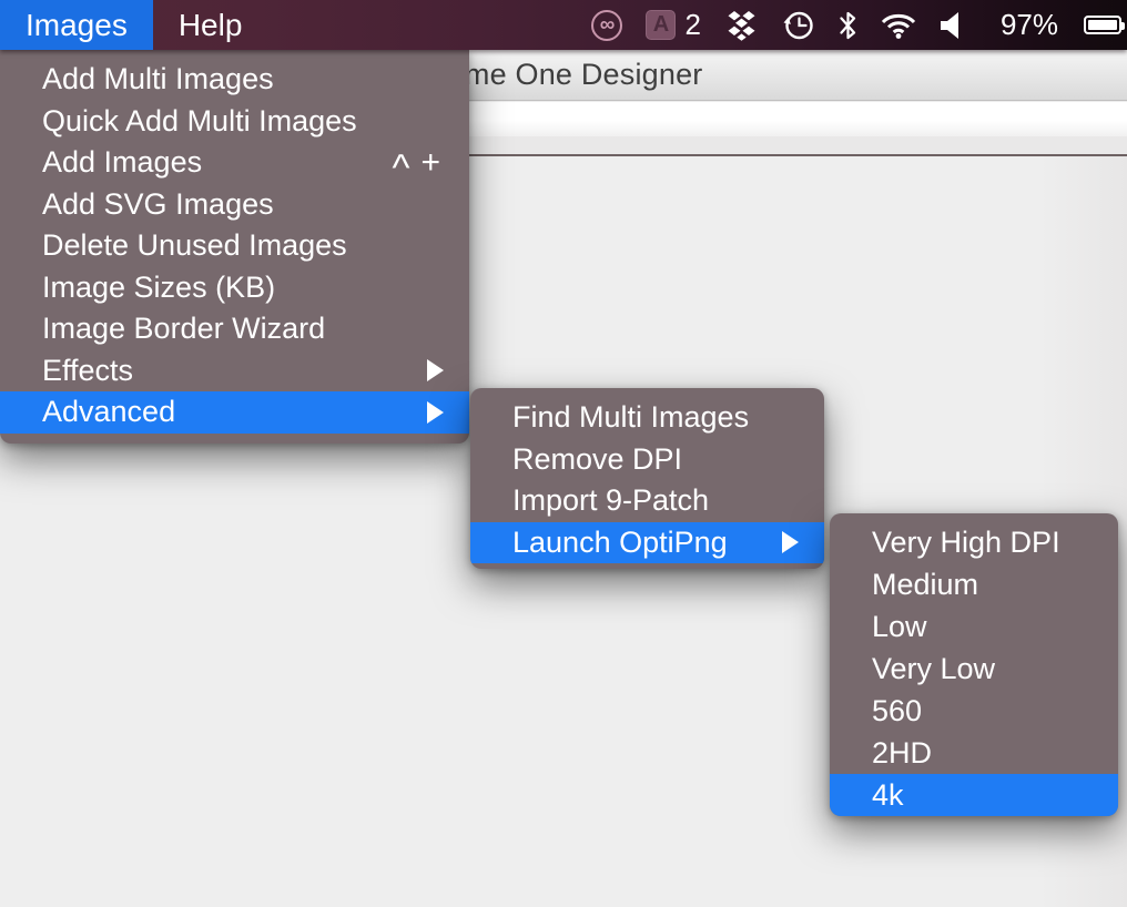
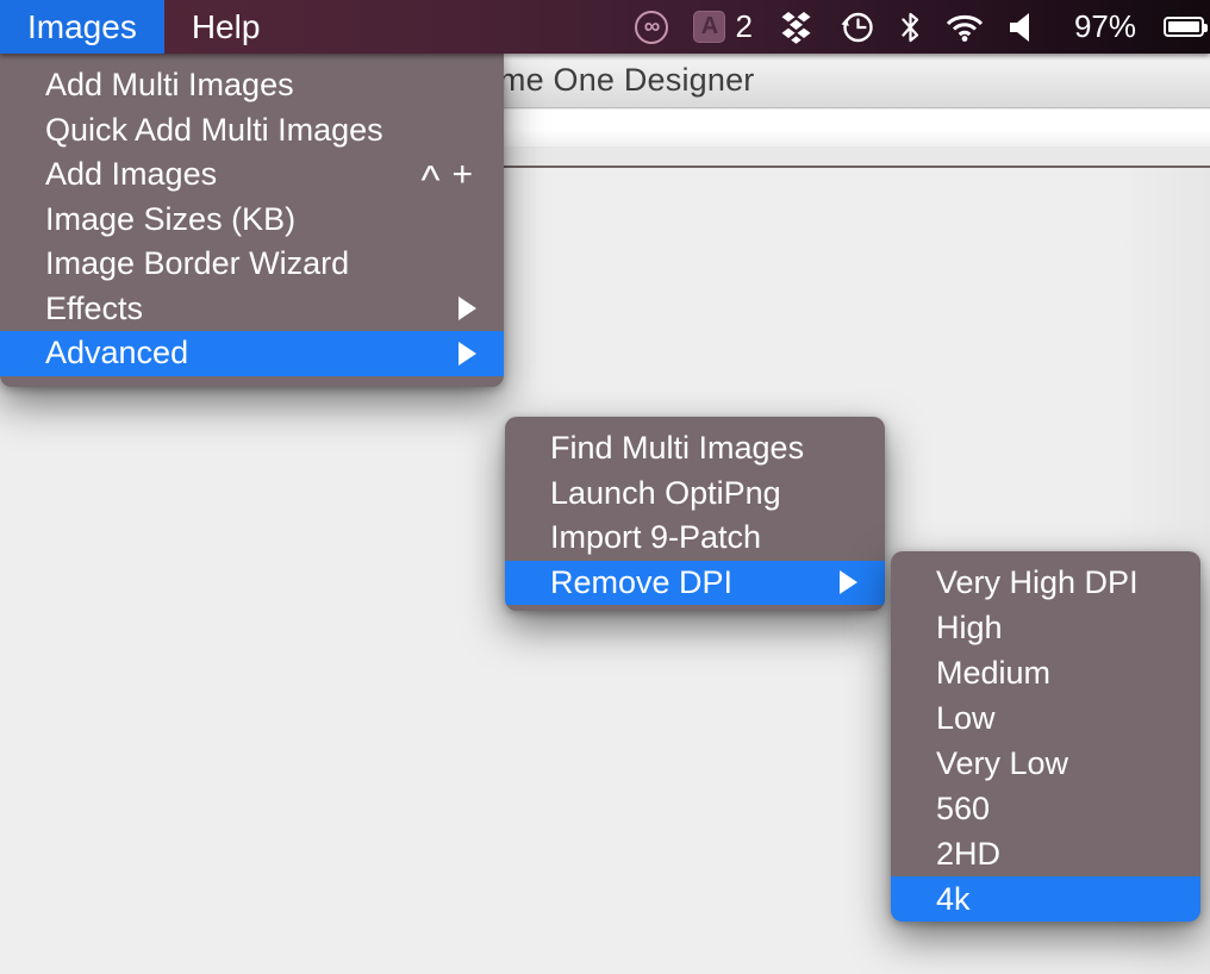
  me One Designer
  Images
  Help
  ∞
  A
  2
  97%
  Add Multi Images
  Quick Add Multi Images
  Add Images
  ^
  +
- Add SVG Images
- Delete Unused Images
  Image Sizes (KB)
  Image Border Wizard
  Effects
  Advanced
  Find Multi Images
- Remove DPI
+ Launch OptiPng
  Import 9-Patch
- Launch OptiPng
+ Remove DPI
  Very High DPI
+ High
  Medium
  Low
  Very Low
  560
  2HD
  4k
